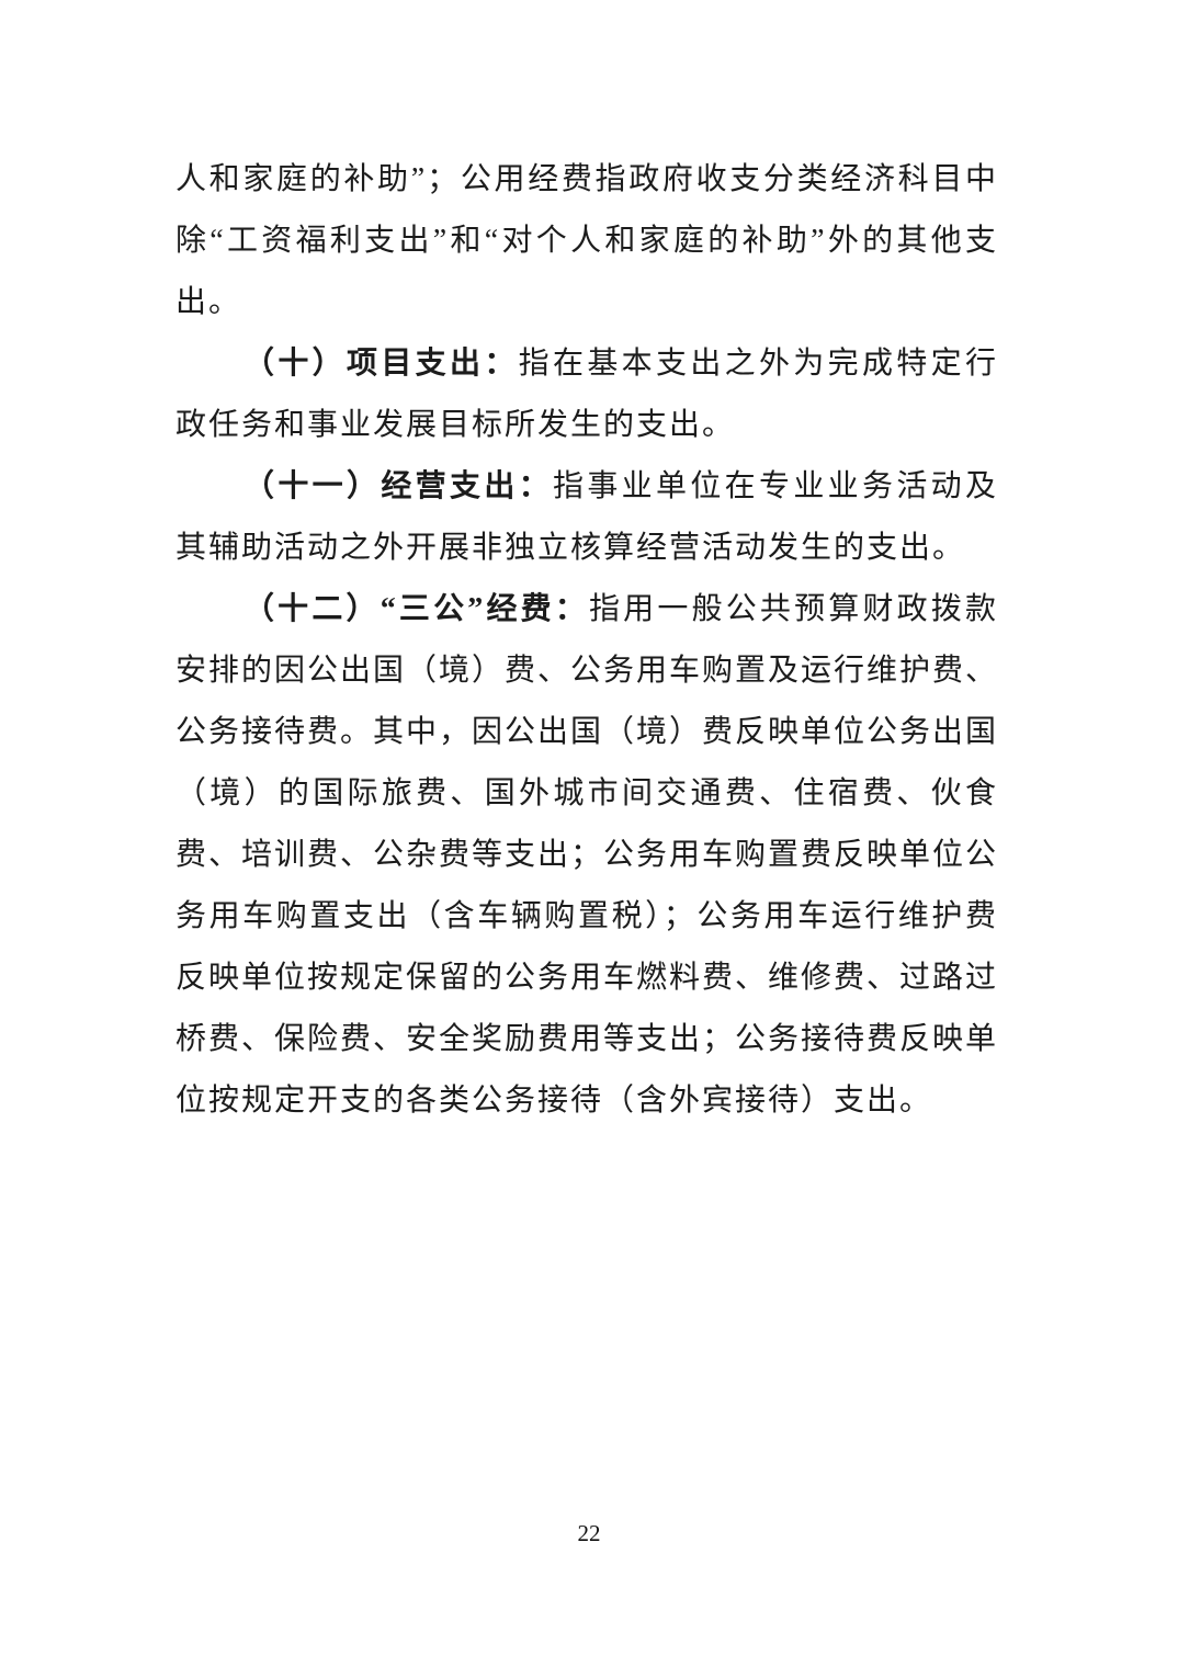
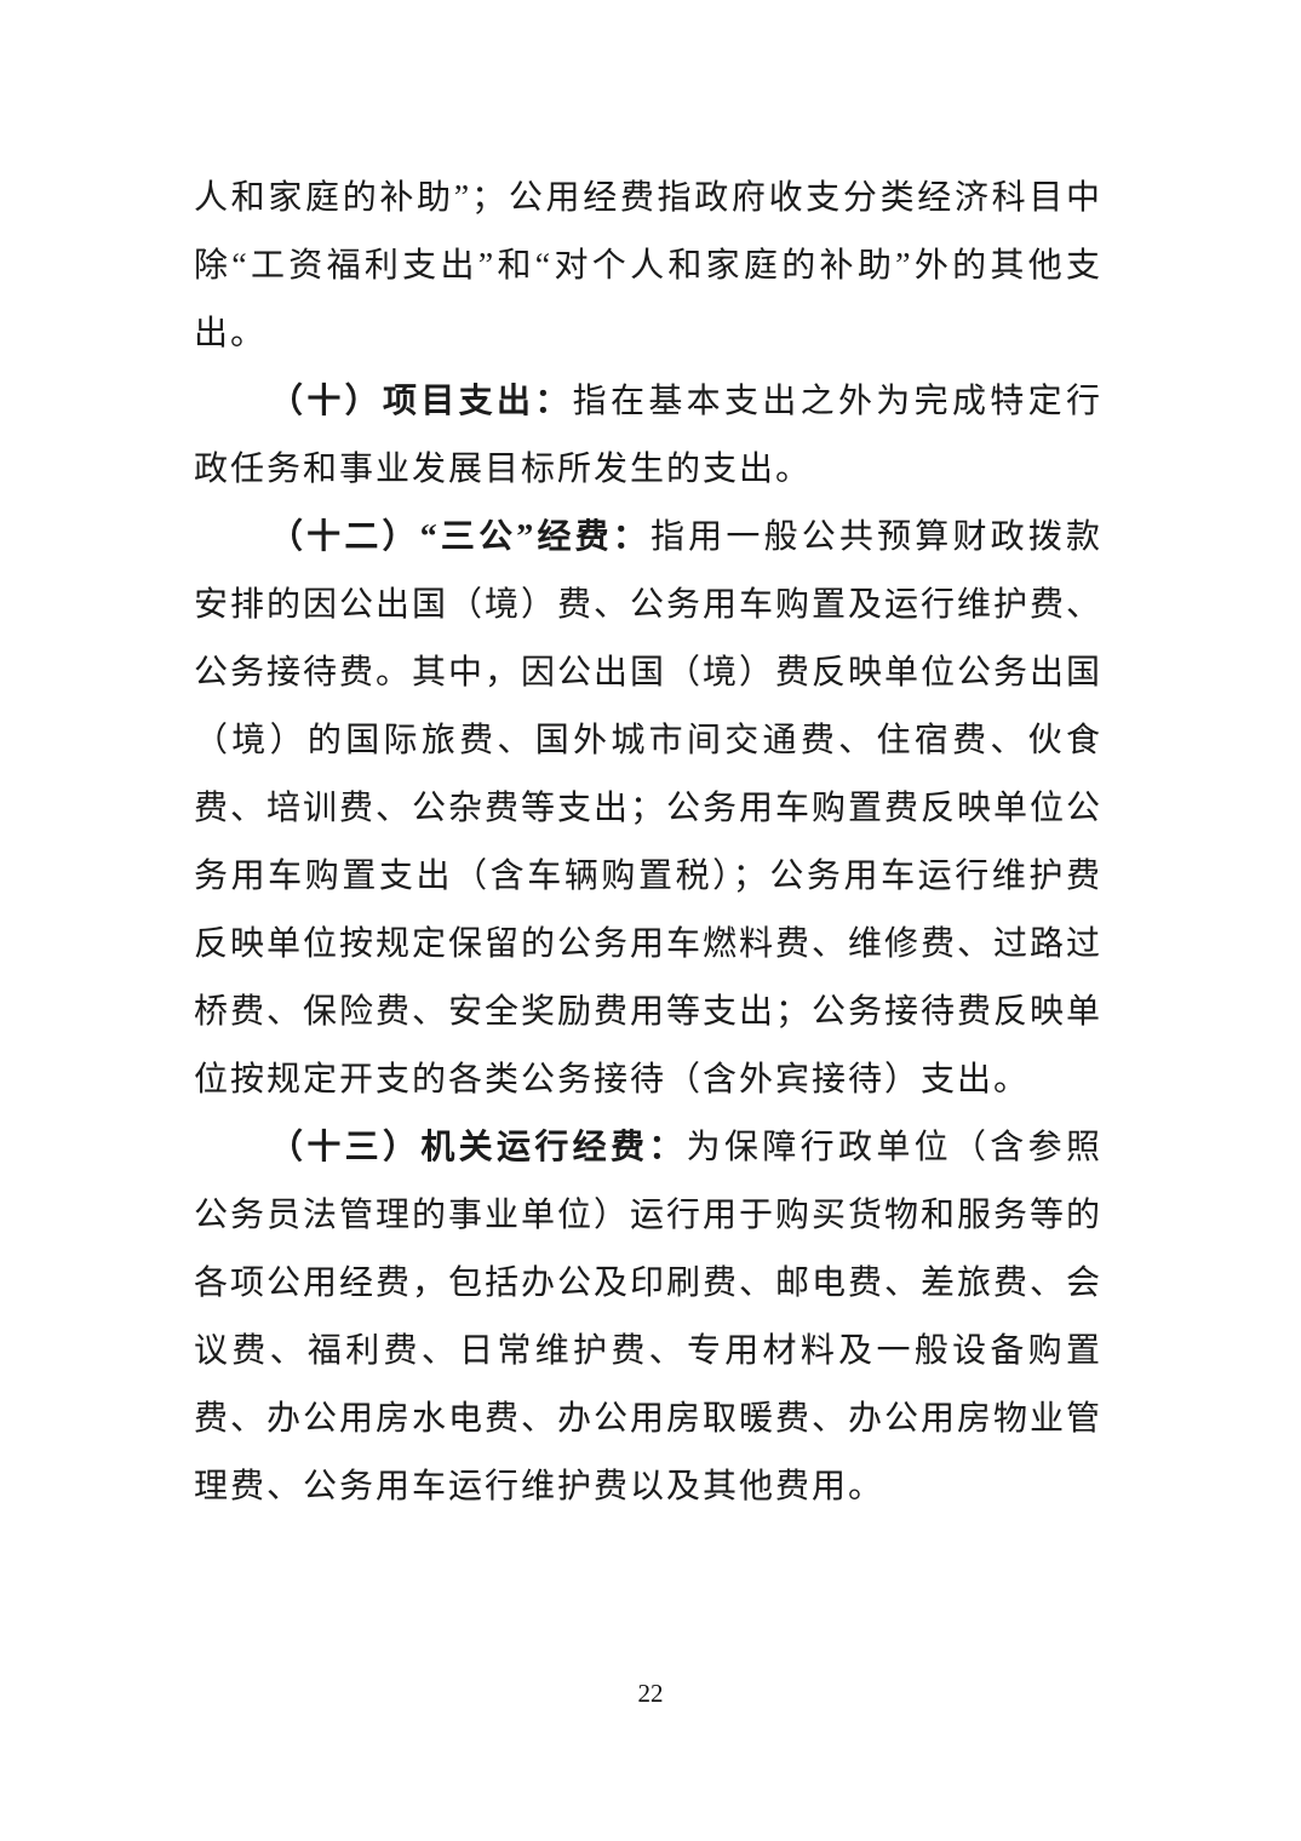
  人和家庭的补助”；公用经费指政府收支分类经济科目中除“工资福利支出”和“对个人和家庭的补助”外的其他支出。
  （十）项目支出：指在基本支出之外为完成特定行政任务和事业发展目标所发生的支出。
- （十一）经营支出：指事业单位在专业业务活动及其辅助活动之外开展非独立核算经营活动发生的支出。
  （十二）“三公”经费：指用一般公共预算财政拨款安排的因公出国（境）费、公务用车购置及运行维护费、公务接待费。其中，因公出国（境）费反映单位公务出国（境）的国际旅费、国外城市间交通费、住宿费、伙食费、培训费、公杂费等支出；公务用车购置费反映单位公务用车购置支出（含车辆购置税）；公务用车运行维护费反映单位按规定保留的公务用车燃料费、维修费、过路过桥费、保险费、安全奖励费用等支出；公务接待费反映单位按规定开支的各类公务接待（含外宾接待）支出。
+ （十三）机关运行经费：为保障行政单位（含参照公务员法管理的事业单位）运行用于购买货物和服务等的各项公用经费，包括办公及印刷费、邮电费、差旅费、会议费、福利费、日常维护费、专用材料及一般设备购置费、办公用房水电费、办公用房取暖费、办公用房物业管理费、公务用车运行维护费以及其他费用。
  22
